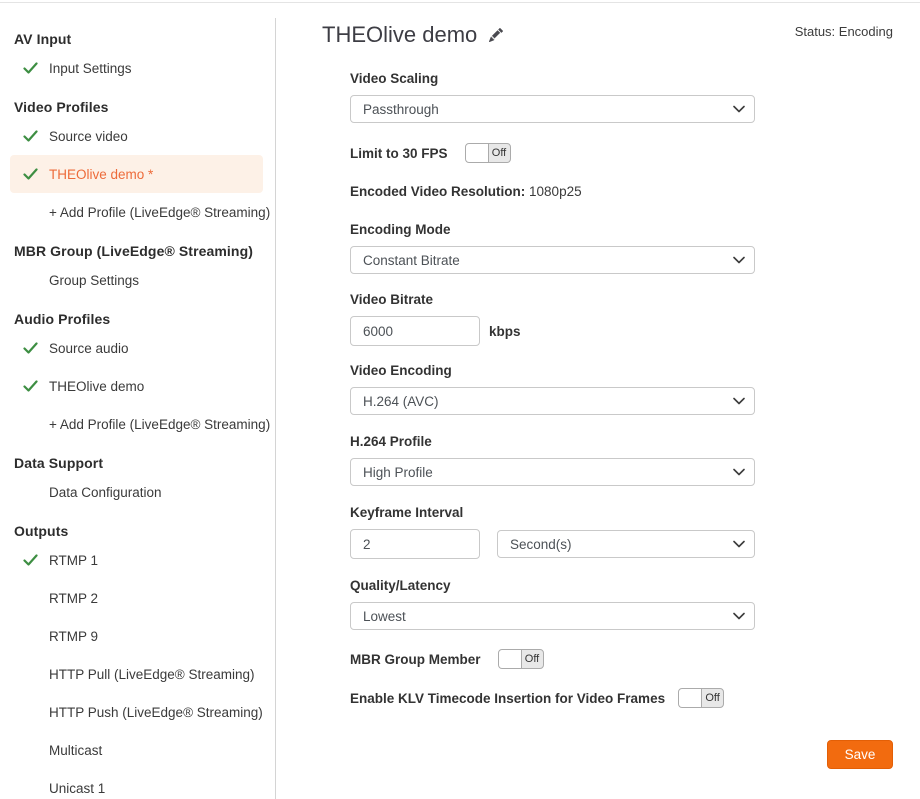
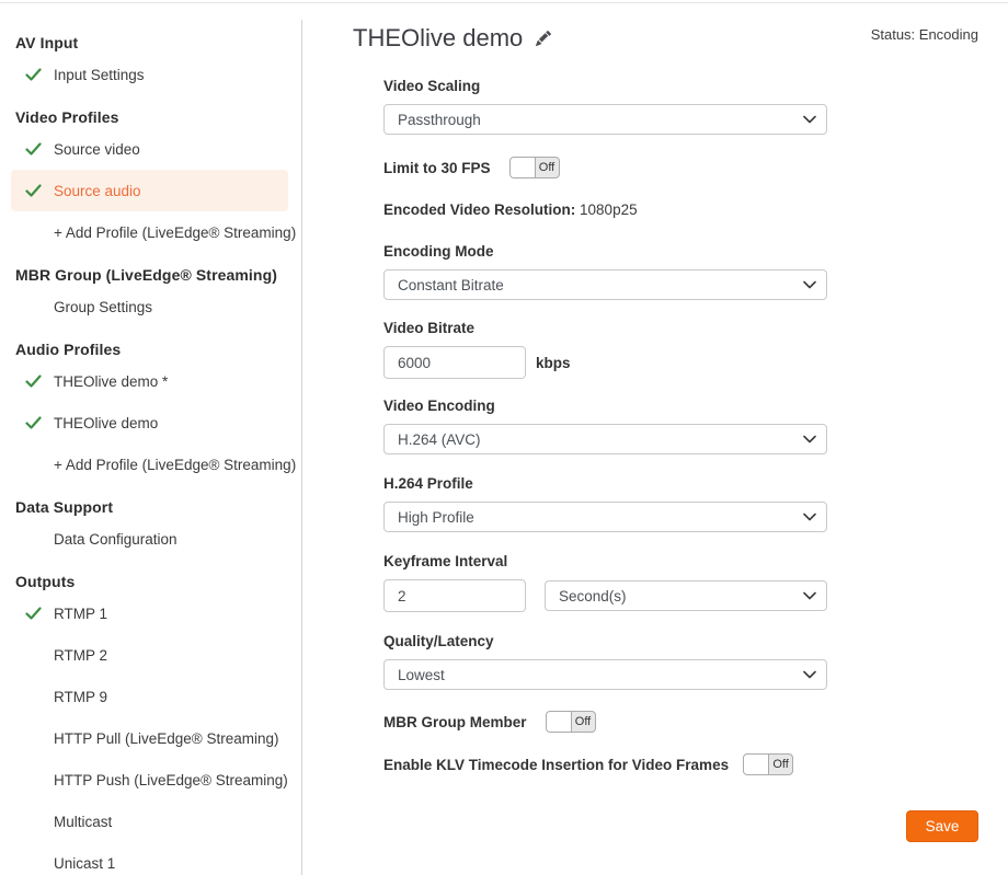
  AV Input
  Input Settings
  Video Profiles
  Source video
- THEOlive demo *
+ Source audio
  + Add Profile (LiveEdge® Streaming)
  MBR Group (LiveEdge® Streaming)
  Group Settings
  Audio Profiles
- Source audio
+ THEOlive demo *
  THEOlive demo
  + Add Profile (LiveEdge® Streaming)
  Data Support
  Data Configuration
  Outputs
  RTMP 1
  RTMP 2
  RTMP 9
  HTTP Pull (LiveEdge® Streaming)
  HTTP Push (LiveEdge® Streaming)
  Multicast
  Unicast 1
  Status: Encoding
  THEOlive demo
  Video Scaling
  Passthrough
  Limit to 30 FPS
  Off
  Encoded Video Resolution: 1080p25
  Encoding Mode
  Constant Bitrate
  Video Bitrate
  6000
  kbps
  Video Encoding
  H.264 (AVC)
  H.264 Profile
  High Profile
  Keyframe Interval
  2
  Second(s)
  Quality/Latency
  Lowest
  MBR Group Member
  Off
  Enable KLV Timecode Insertion for Video Frames
  Off
  Save
